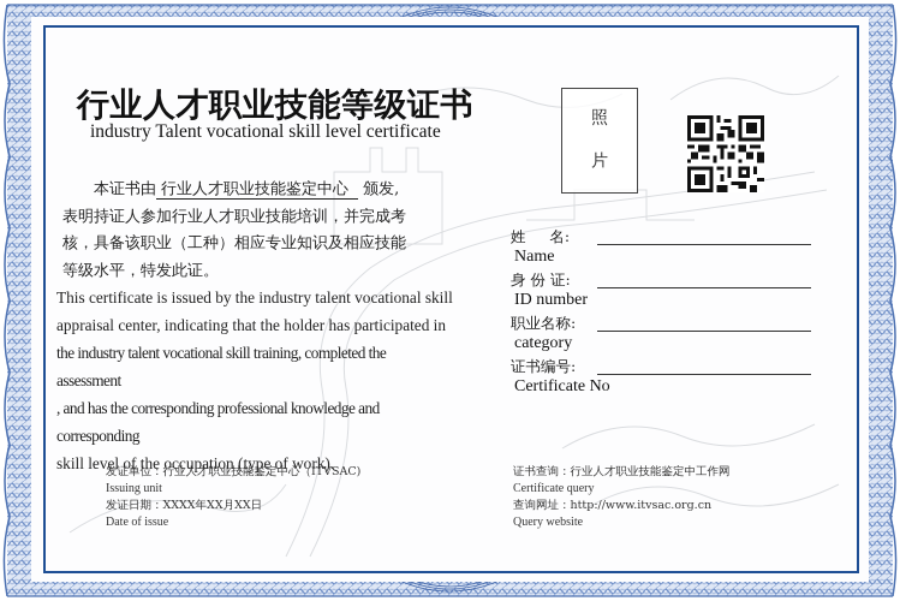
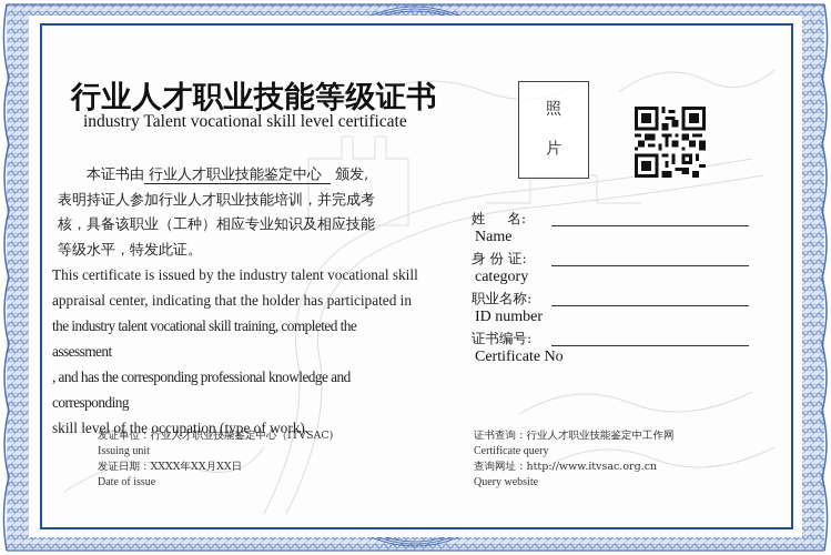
  行业人才职业技能等级证书
  industry Talent vocational skill level certificate
  本证书由 行业人才职业技能鉴定中心 颁发,
  表明持证人参加行业人才职业技能培训，并完成考
  核，具备该职业（工种）相应专业知识及相应技能
  等级水平，特发此证。
  This certificate is issued by the industry talent vocational skill
  appraisal center, indicating that the holder has participated in
  the industry talent vocational skill training, completed the assessment
  , and has the corresponding professional knowledge and corresponding
  skill level of the occupation (type of work).
  照
  片
  姓 名:
  Name
  身 份 证:
- ID number
+ category
  职业名称:
- category
+ ID number
  证书编号:
  Certificate No
  发证单位：行业人才职业技能鉴定中心（ITVSAC)
  Issuing unit
  发证日期：XXXX年XX月XX日
  Date of issue
  证书查询：行业人才职业技能鉴定中工作网
  Certificate query
  查询网址：http://www.itvsac.org.cn
  Query website
